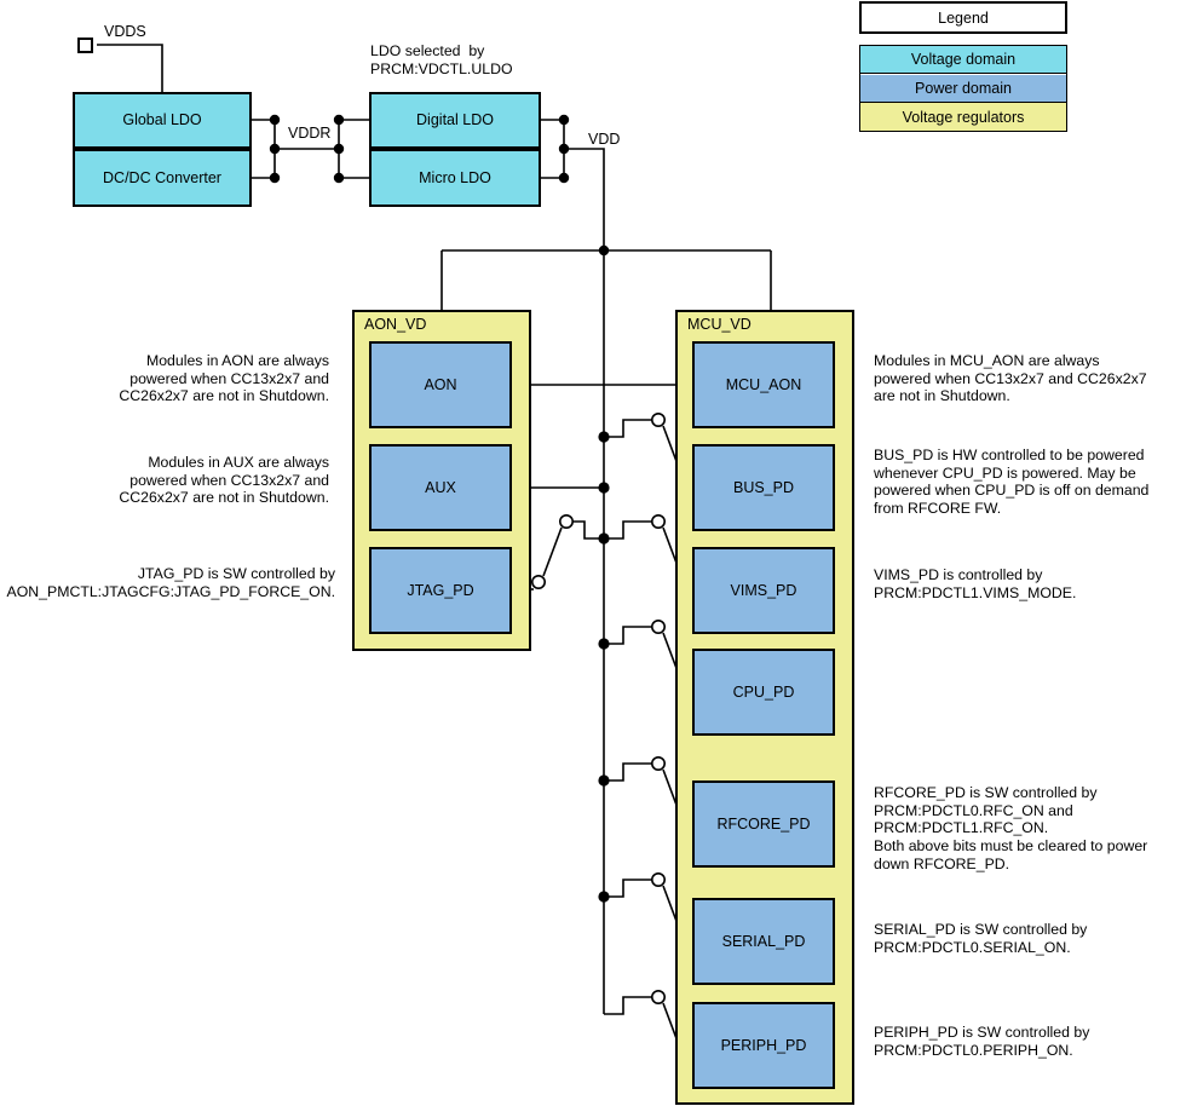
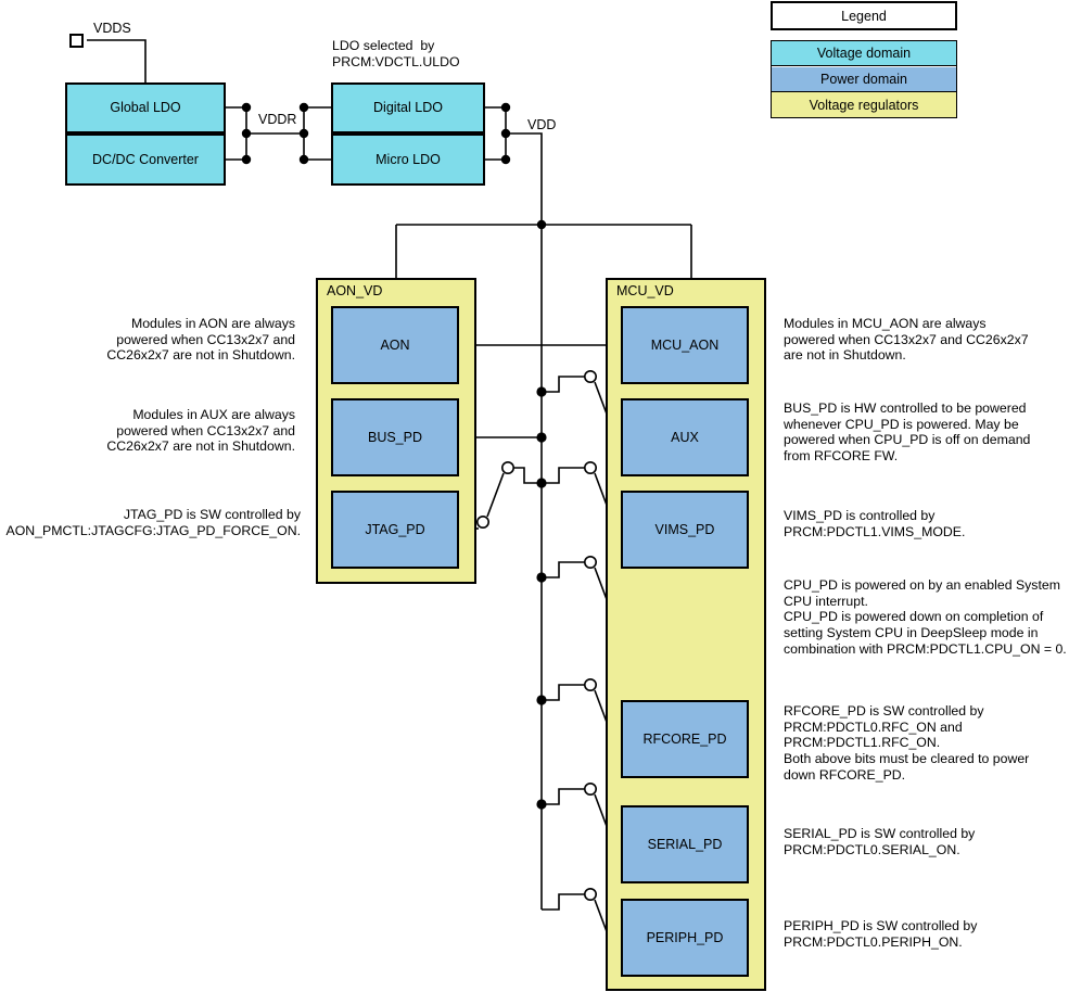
  VDDS
  Global LDO
  DC/DC Converter
  VDDR
  LDO selected by
  PRCM:VDCTL.ULDO
  Digital LDO
  Micro LDO
  VDD
  AON_VD
  AON
- AUX
+ BUS_PD
  JTAG_PD
  MCU_VD
  MCU_AON
- BUS_PD
+ AUX
  VIMS_PD
- CPU_PD
  RFCORE_PD
  SERIAL_PD
  PERIPH_PD
  Modules in AON are always
  powered when CC13x2x7 and
  CC26x2x7 are not in Shutdown.
  Modules in AUX are always
  powered when CC13x2x7 and
  CC26x2x7 are not in Shutdown.
  JTAG_PD is SW controlled by
  AON_PMCTL:JTAGCFG:JTAG_PD_FORCE_ON.
  Modules in MCU_AON are always
  powered when CC13x2x7 and CC26x2x7
  are not in Shutdown.
  BUS_PD is HW controlled to be powered
  whenever CPU_PD is powered. May be
  powered when CPU_PD is off on demand
  from RFCORE FW.
  VIMS_PD is controlled by
  PRCM:PDCTL1.VIMS_MODE.
+ CPU_PD is powered on by an enabled System
+ CPU interrupt.
+ CPU_PD is powered down on completion of
+ setting System CPU in DeepSleep mode in
+ combination with PRCM:PDCTL1.CPU_ON = 0.
  RFCORE_PD is SW controlled by
  PRCM:PDCTL0.RFC_ON and
  PRCM:PDCTL1.RFC_ON.
  Both above bits must be cleared to power
  down RFCORE_PD.
  SERIAL_PD is SW controlled by
  PRCM:PDCTL0.SERIAL_ON.
  PERIPH_PD is SW controlled by
  PRCM:PDCTL0.PERIPH_ON.
  Legend
  Voltage domain
  Power domain
  Voltage regulators
